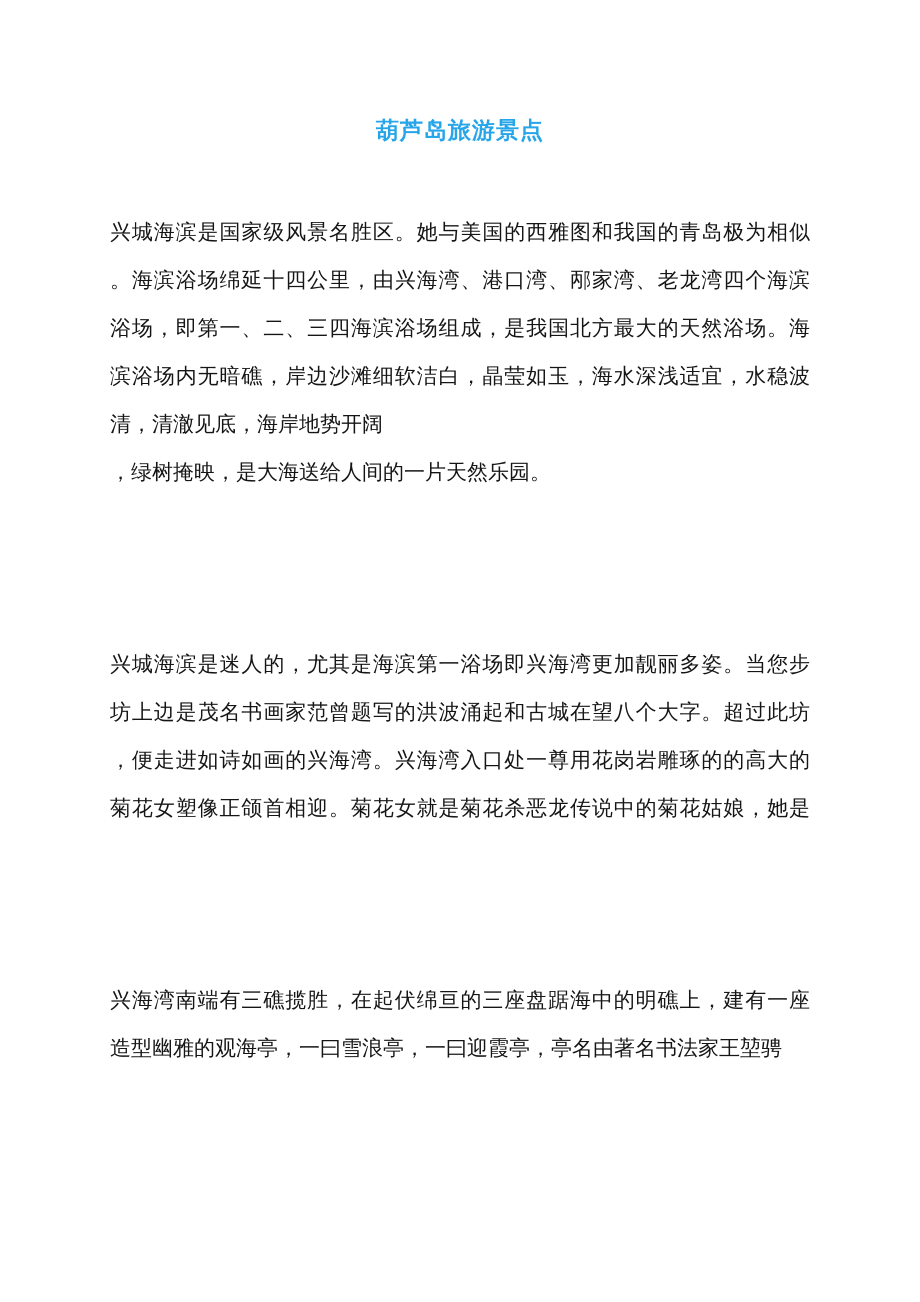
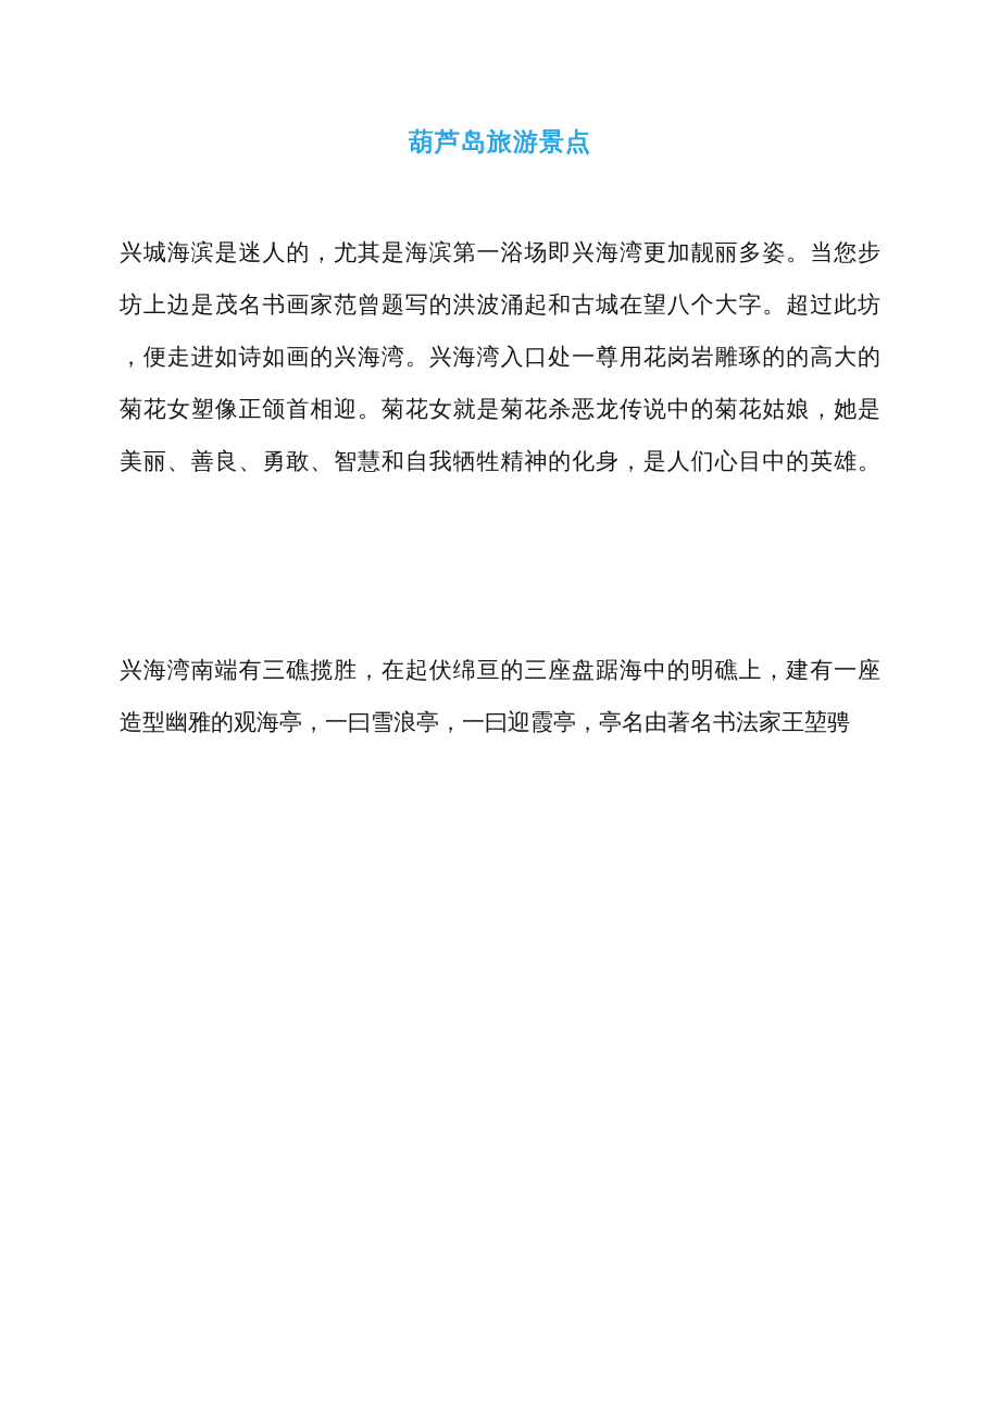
  葫芦岛旅游景点
- 兴城海滨是国家级风景名胜区。她与美国的西雅图和我国的青岛极为相似
- 。海滨浴场绵延十四公里，由兴海湾、港口湾、邴家湾、老龙湾四个海滨
- 浴场，即第一、二、三四海滨浴场组成，是我国北方最大的天然浴场。海
- 滨浴场内无暗礁，岸边沙滩细软洁白，晶莹如玉，海水深浅适宜，水稳波
- 清，清澈见底，海岸地势开阔
- ，绿树掩映，是大海送给人间的一片天然乐园。
  兴城海滨是迷人的，尤其是海滨第一浴场即兴海湾更加靓丽多姿。当您步
  坊上边是茂名书画家范曾题写的洪波涌起和古城在望八个大字。超过此坊
  ，便走进如诗如画的兴海湾。兴海湾入口处一尊用花岗岩雕琢的的高大的
  菊花女塑像正颌首相迎。菊花女就是菊花杀恶龙传说中的菊花姑娘，她是
+ 美丽、善良、勇敢、智慧和自我牺牲精神的化身，是人们心目中的英雄。
  兴海湾南端有三礁揽胜，在起伏绵亘的三座盘踞海中的明礁上，建有一座
  造型幽雅的观海亭，一曰雪浪亭，一曰迎霞亭，亭名由著名书法家王堃骋
